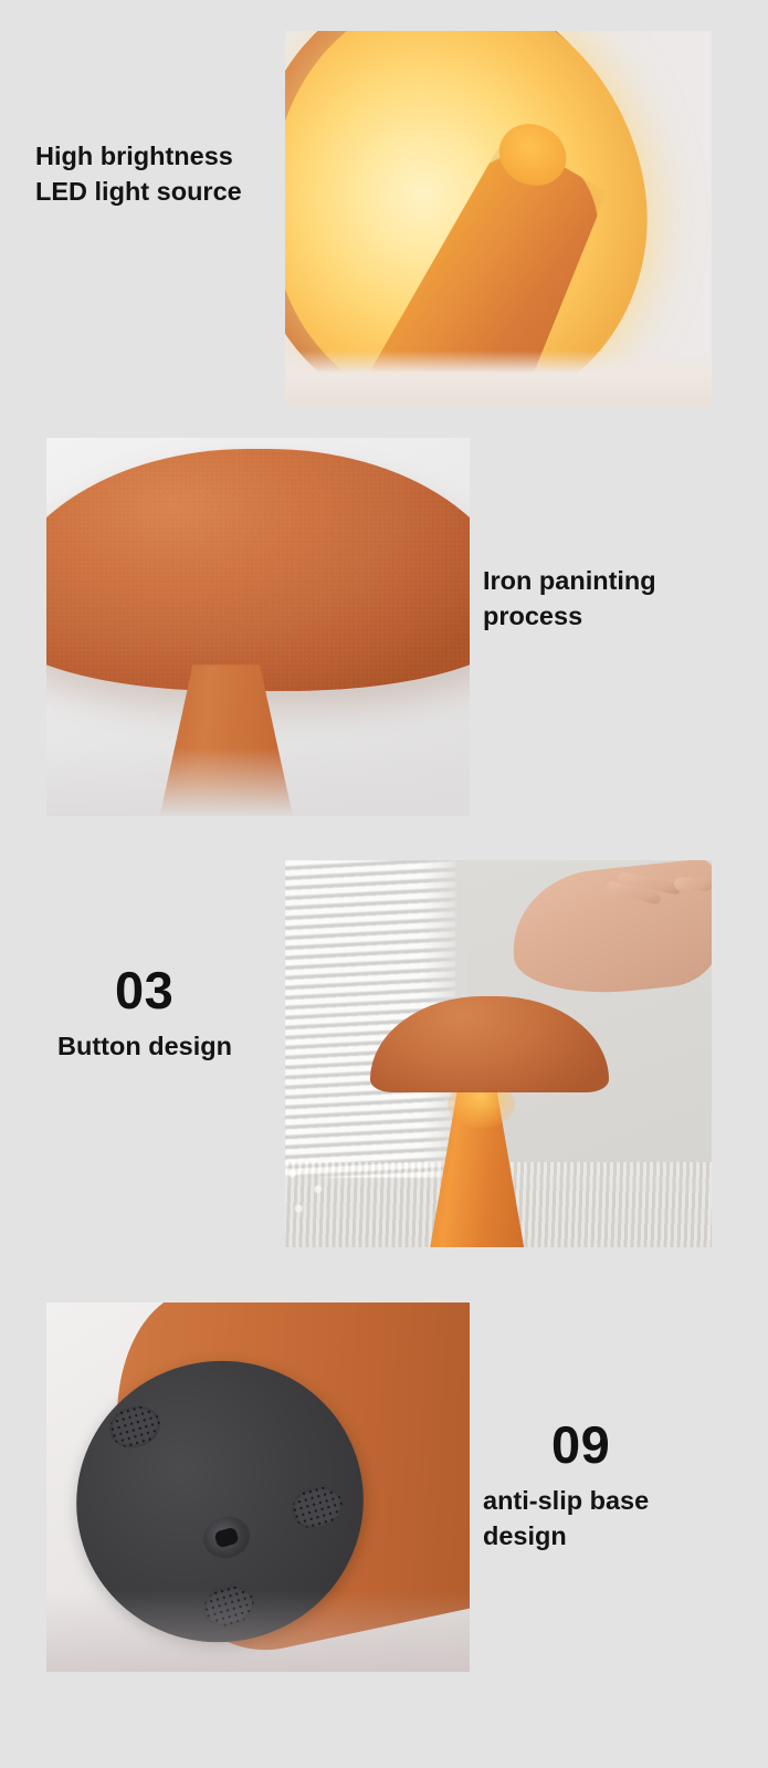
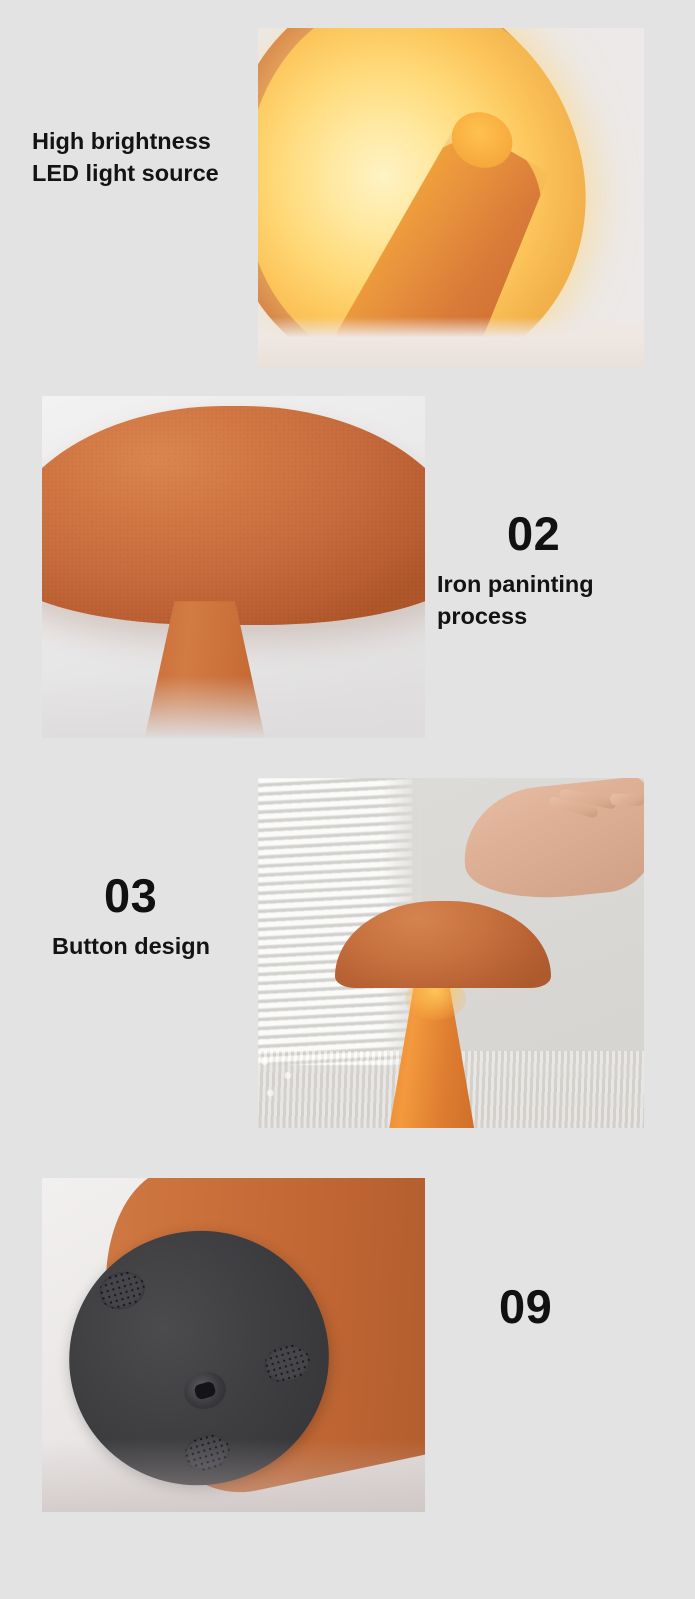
  High brightness
  LED light source
+ 02
  Iron paninting
  process
  03
  Button design
  09
- anti-slip base
- design
